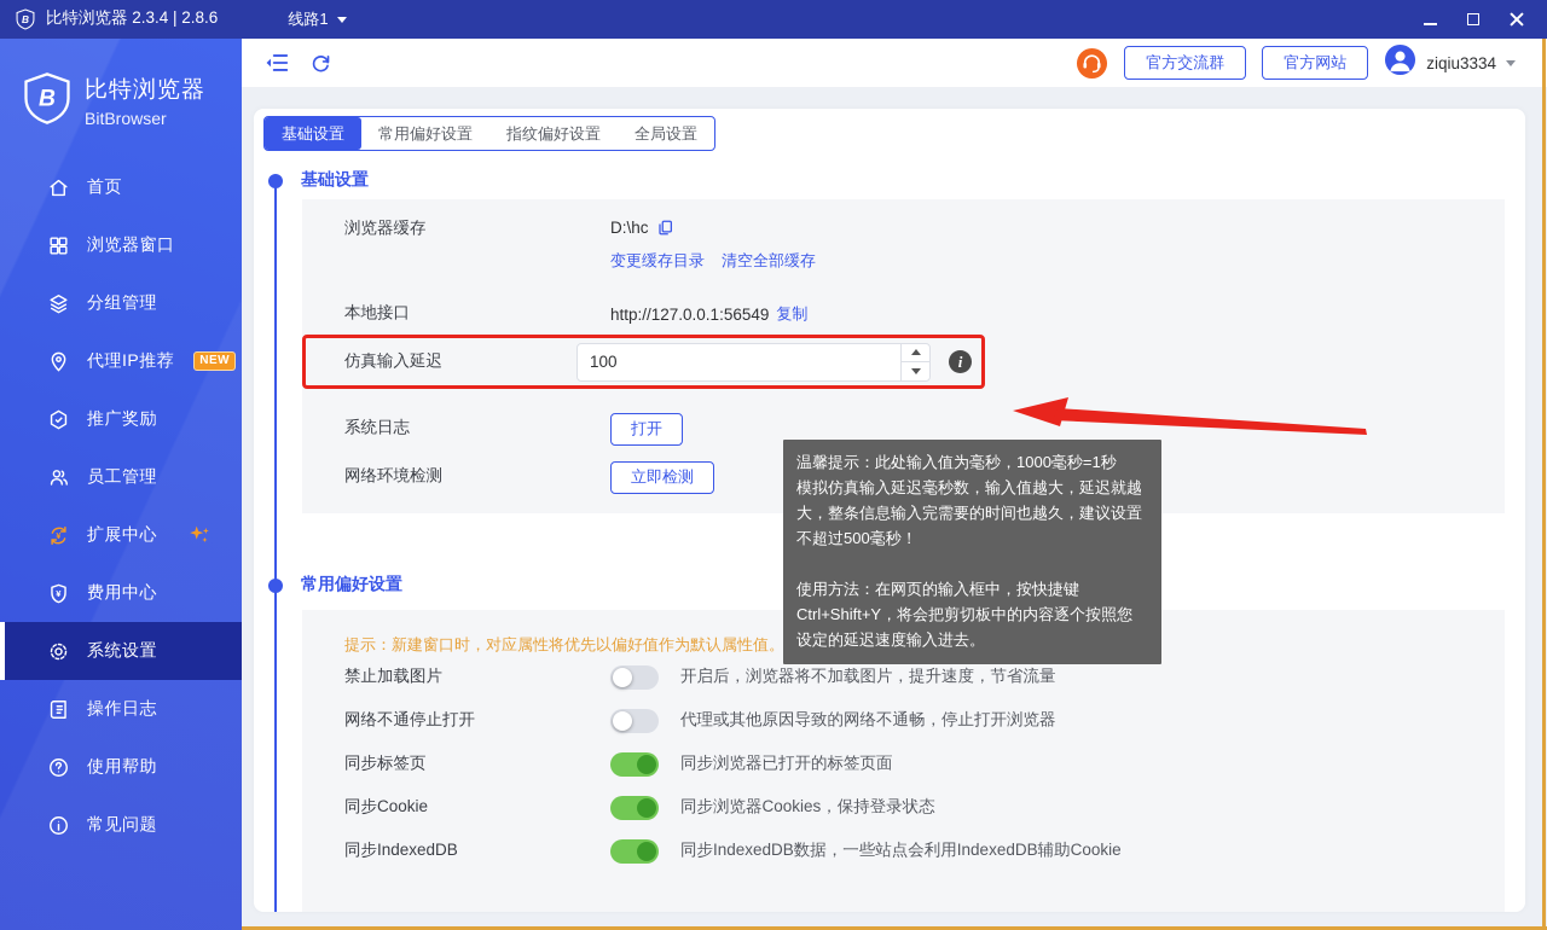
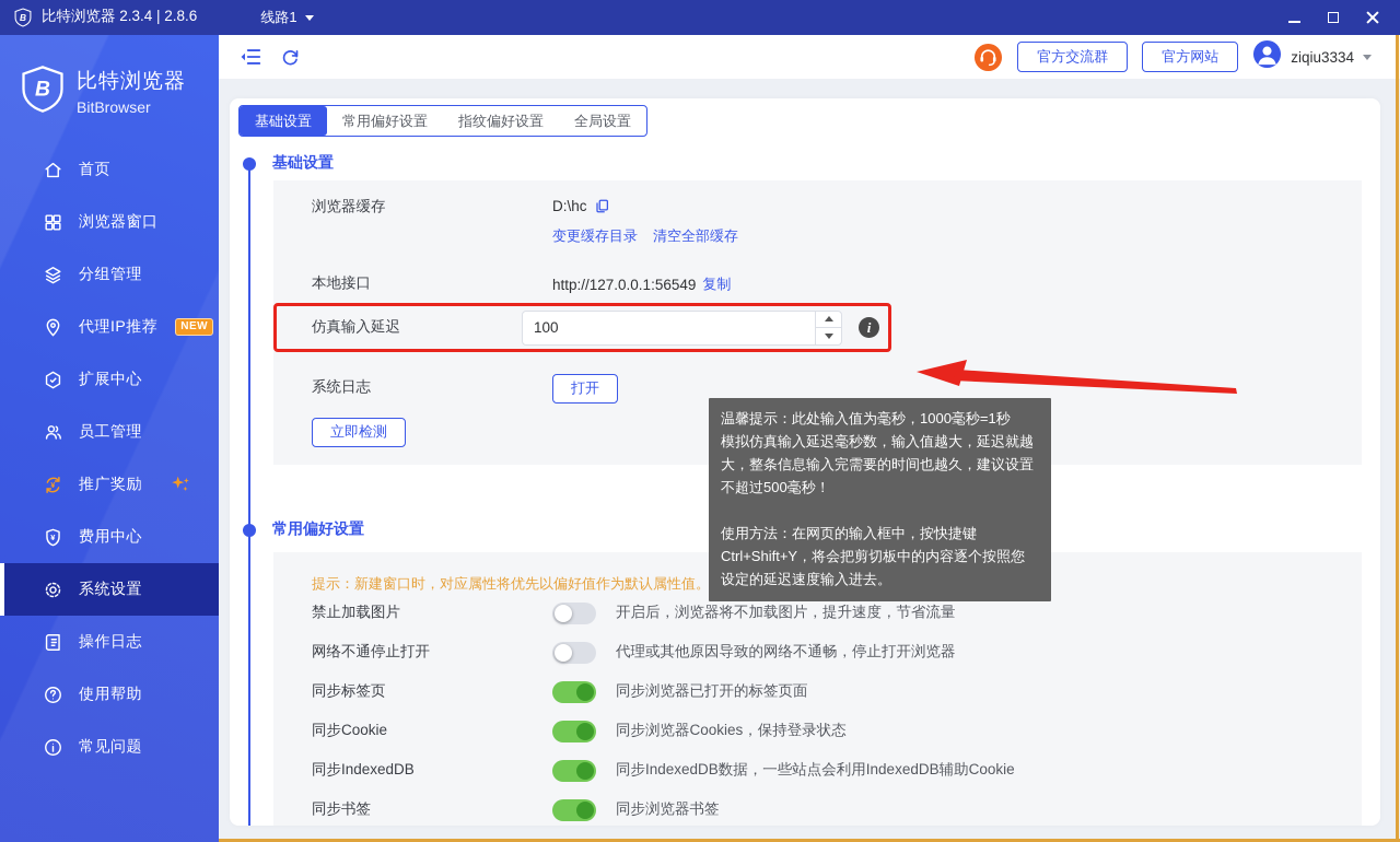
  B
  比特浏览器 2.3.4 | 2.8.6
  线路1
  B
  比特浏览器
  BitBrowser
  首页
  浏览器窗口
  分组管理
  代理IP推荐
  NEW
- 推广奖励
+ 扩展中心
  员工管理
  ¥
- 扩展中心
+ 推广奖励
  ¥
  费用中心
  系统设置
  操作日志
  使用帮助
  常见问题
  官方交流群
  官方网站
  ziqiu3334
  基础设置
  常用偏好设置
  指纹偏好设置
  全局设置
  基础设置
  浏览器缓存
  D:\hc
  变更缓存目录
  清空全部缓存
  本地接口
  http://127.0.0.1:56549
  复制
  仿真输入延迟
  100
  系统日志
  打开
- 网络环境检测
  立即检测
  常用偏好设置
  提示：新建窗口时，对应属性将优先以偏好值作为默认属性值。
  禁止加载图片
  开启后，浏览器将不加载图片，提升速度，节省流量
  网络不通停止打开
  代理或其他原因导致的网络不通畅，停止打开浏览器
  同步标签页
  同步浏览器已打开的标签页面
  同步Cookie
  同步浏览器Cookies，保持登录状态
  同步IndexedDB
  同步IndexedDB数据，一些站点会利用IndexedDB辅助Cookie
+ 同步书签
+ 同步浏览器书签
  温馨提示：此处输入值为毫秒，1000毫秒=1秒
  模拟仿真输入延迟毫秒数，输入值越大，延迟就越大，整条信息输入完需要的时间也越久，建议设置不超过500毫秒！
  使用方法：在网页的输入框中，按快捷键Ctrl+Shift+Y，将会把剪切板中的内容逐个按照您设定的延迟速度输入进去。
